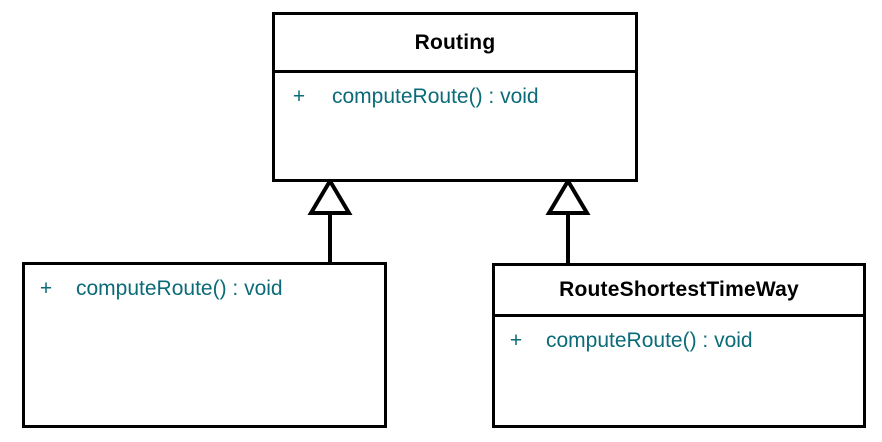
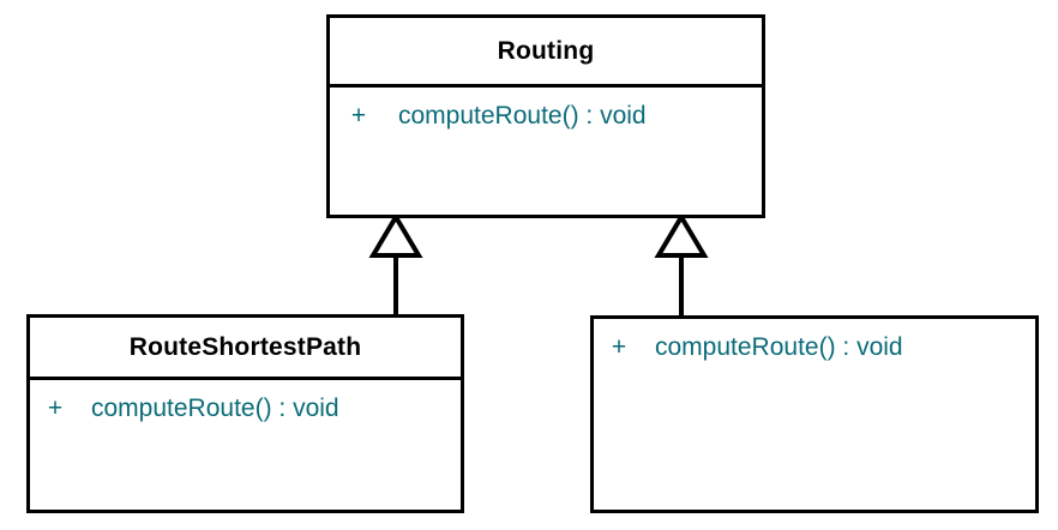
  Routing
  +
  computeRoute() : void
+ RouteShortestPath
  +
  computeRoute() : void
- RouteShortestTimeWay
  +
  computeRoute() : void
